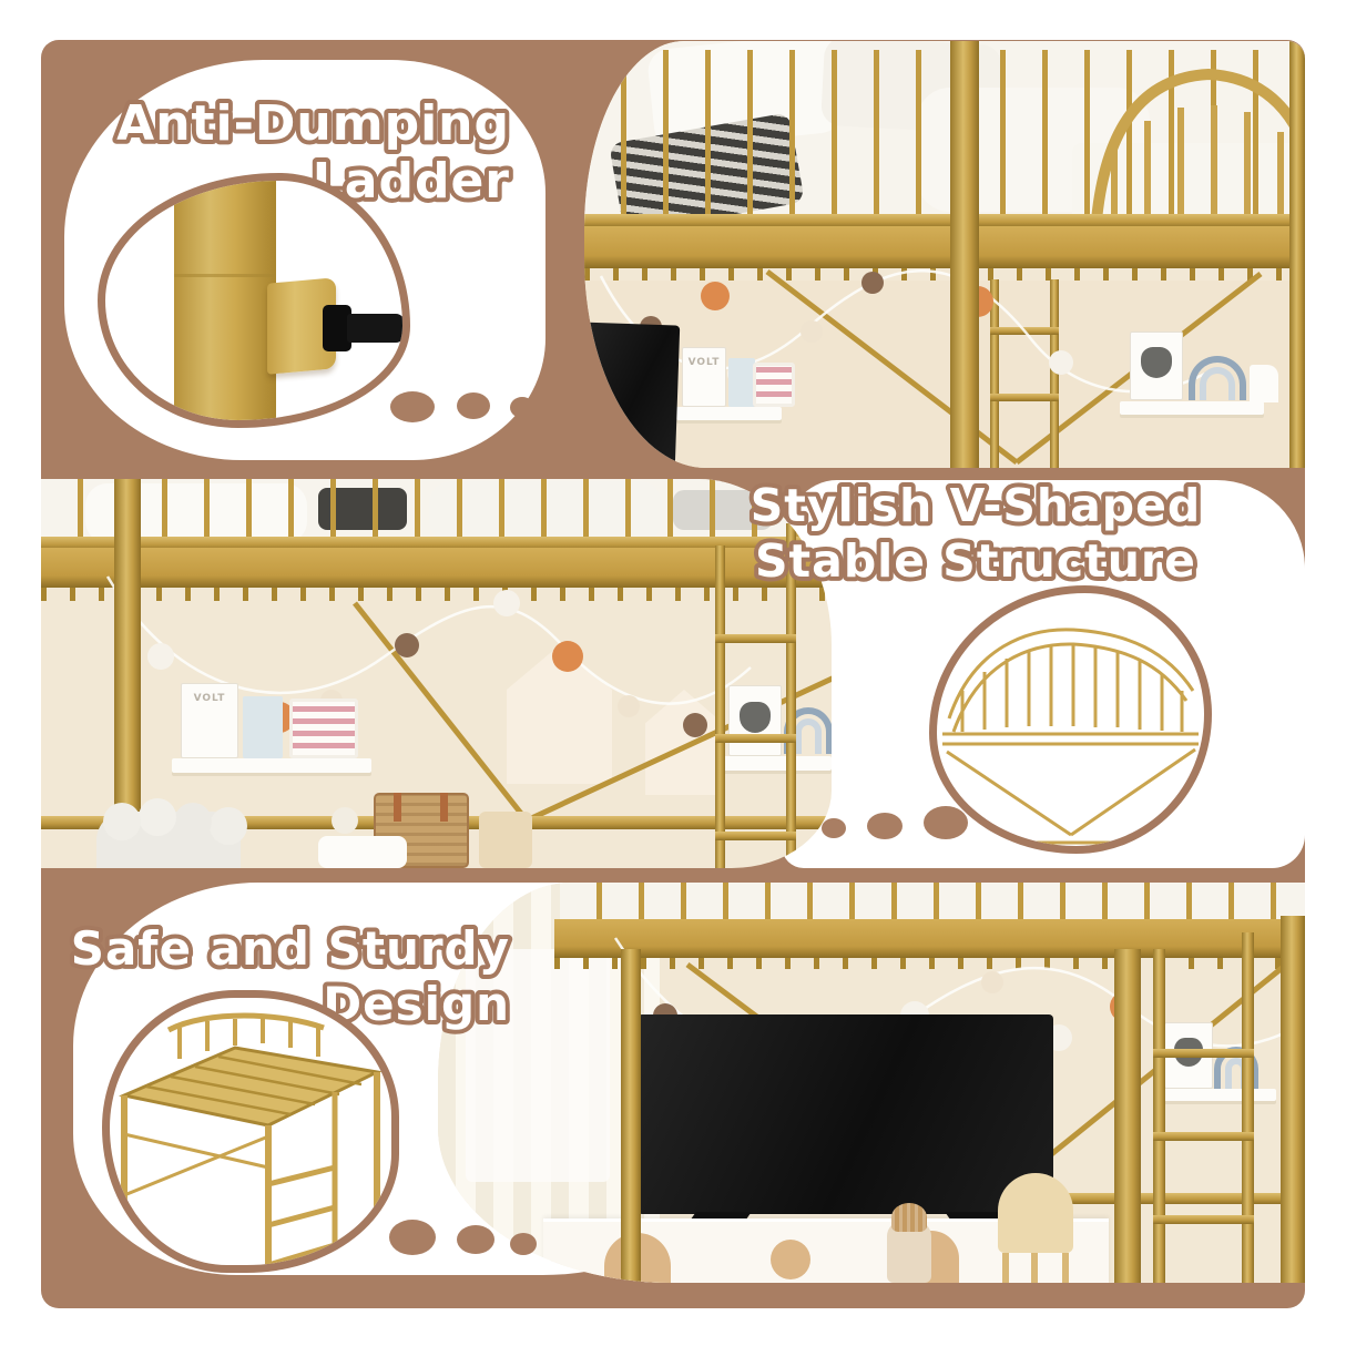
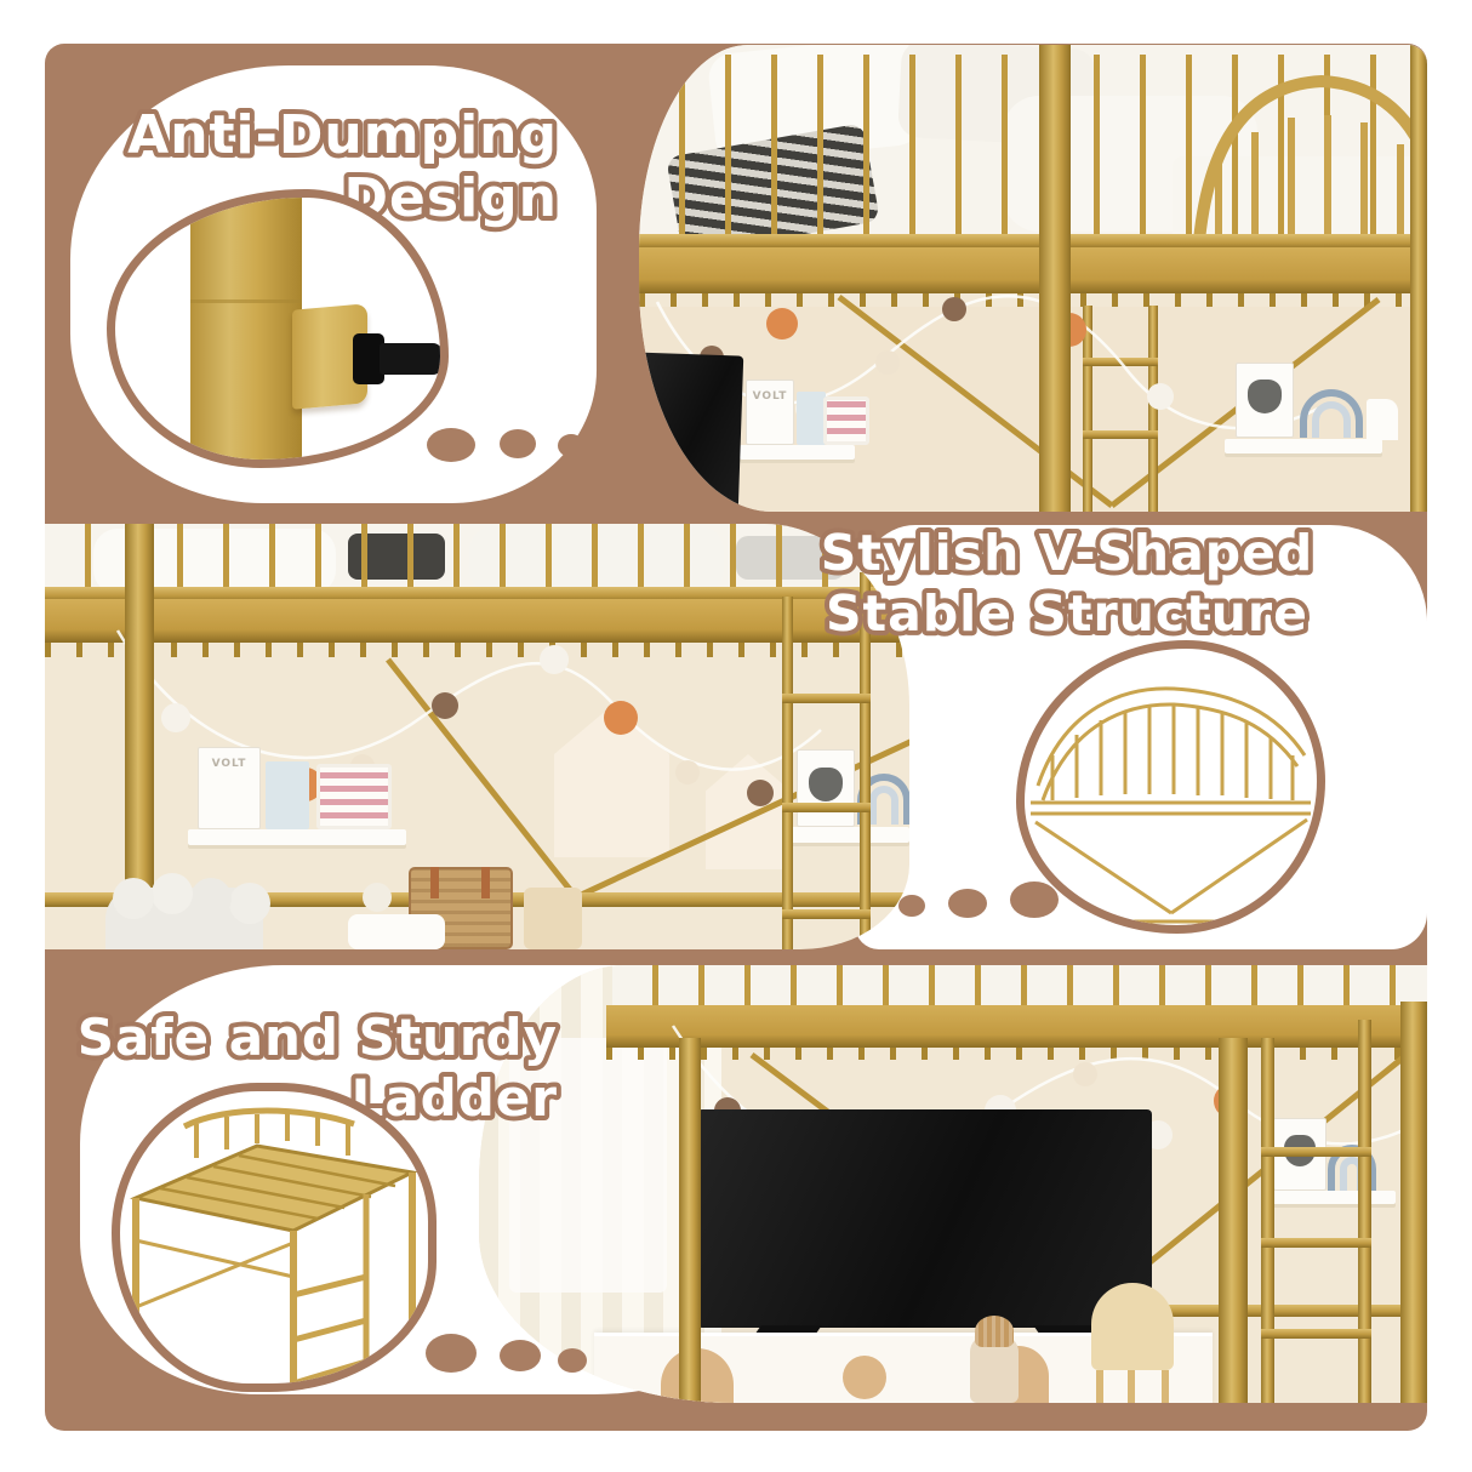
  VOLT
  Anti-Dumping
- Ladder
+ Design
  VOLT
  Stylish V-Shaped
  Stable Structure
  Safe and Sturdy
- Design
+ Ladder
